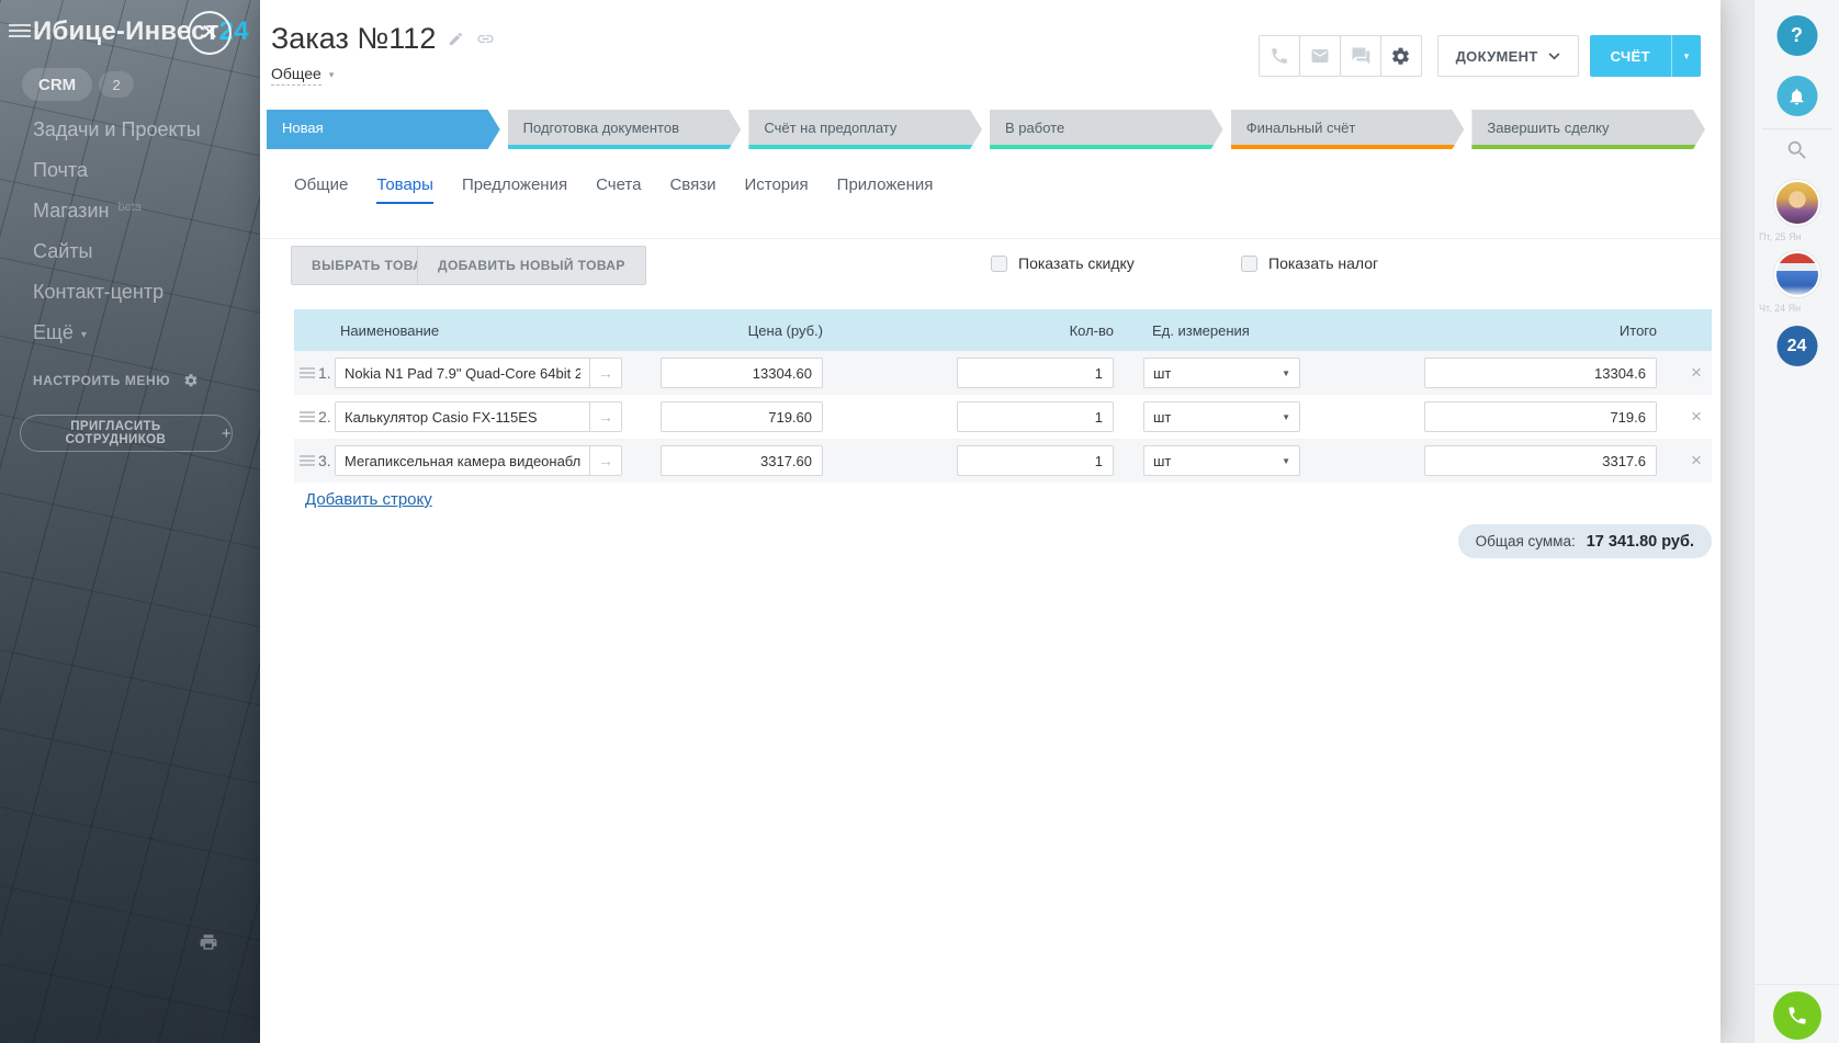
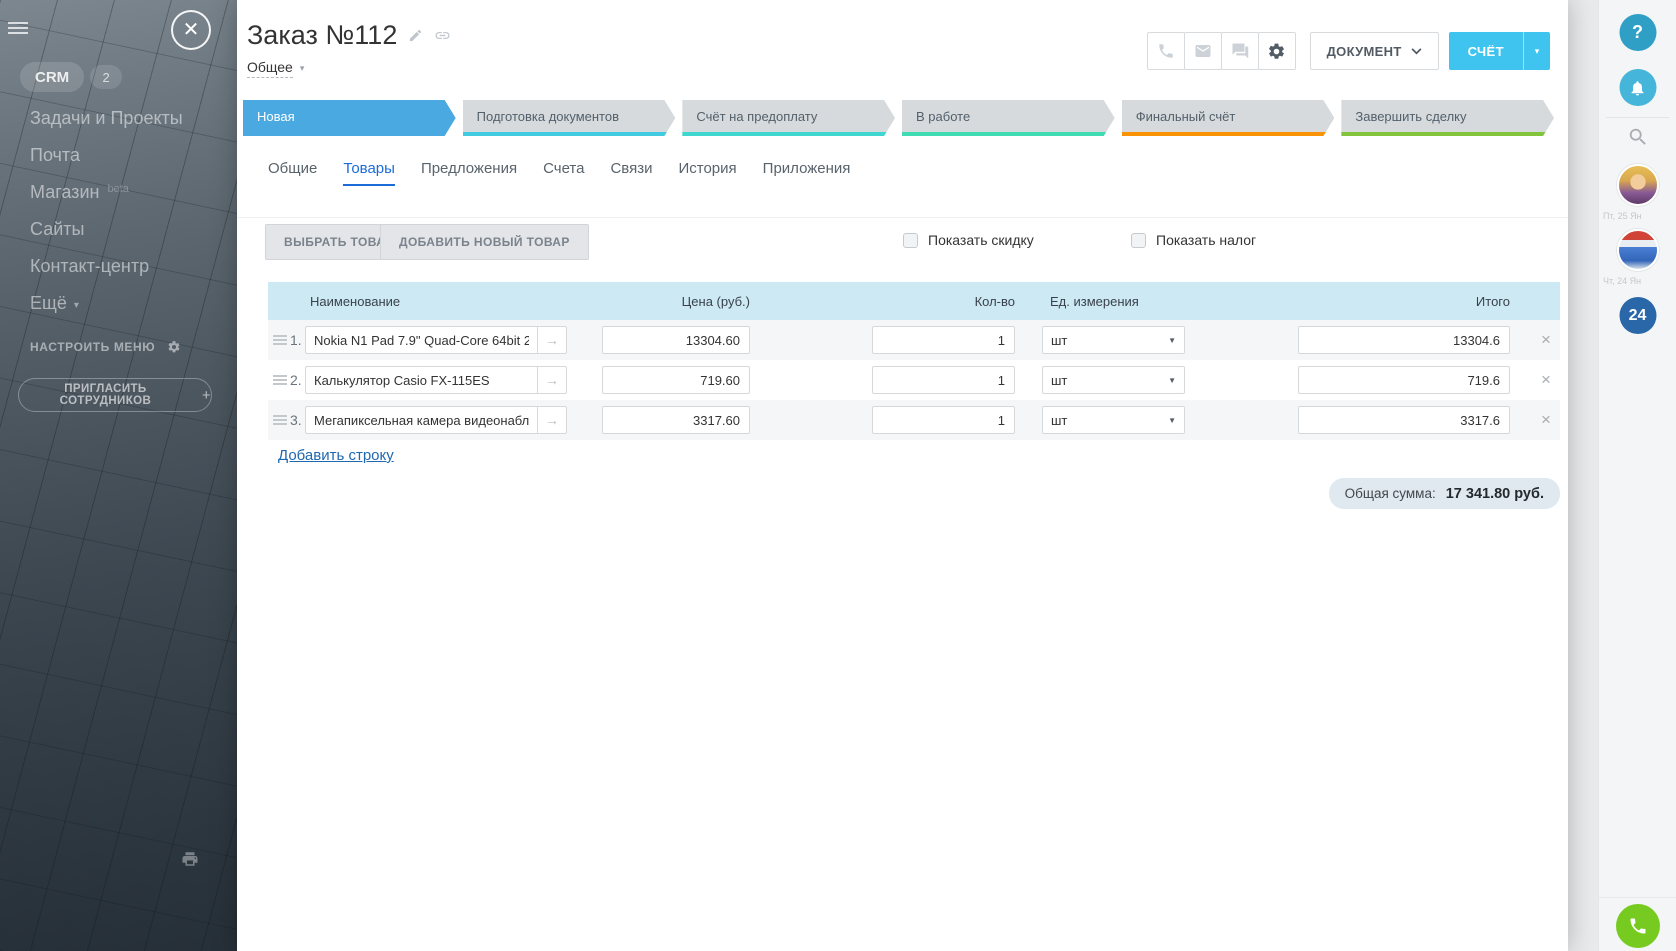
- Ибице-Инвест24
  CRM
  2
  Задачи и Проекты
  Почта
  Магазин
  beta
  Сайты
  Контакт-центр
  Ещё
  ▾
  НАСТРОИТЬ МЕНЮ
  ПРИГЛАСИТЬ СОТРУДНИКОВ
  +
  ✕
  Заказ №112
  Общее
  ▾
  ДОКУМЕНТ
  СЧЁТ
  ▾
  Новая
  Подготовка документов
  Счёт на предоплату
  В работе
  Финальный счёт
  Завершить сделку
  Общие
  Товары
  Предложения
  Счета
  Связи
  История
  Приложения
  ВЫБРАТЬ ТОВ
  ДОБАВИТЬ НОВЫЙ ТОВАР
  Показать скидку
  Показать налог
  Наименование
  Цена (руб.)
  Кол-во
  Ед. измерения
  Итого
  1.
  Nokia N1 Pad 7.9" Quad-Core 64bit 2
  →
  13304.60
  1
  шт
  ▼
  13304.6
  ×
  2.
  Калькулятор Casio FX-115ES
  →
  719.60
  1
  шт
  ▼
  719.6
  ×
  3.
  Мегапиксельная камера видеонабл
  →
  3317.60
  1
  шт
  ▼
  3317.6
  ×
  Добавить строку
  Общая сумма:
  17 341.80 руб.
  ?
  Пт, 25 Ян
  Чт, 24 Ян
  24
